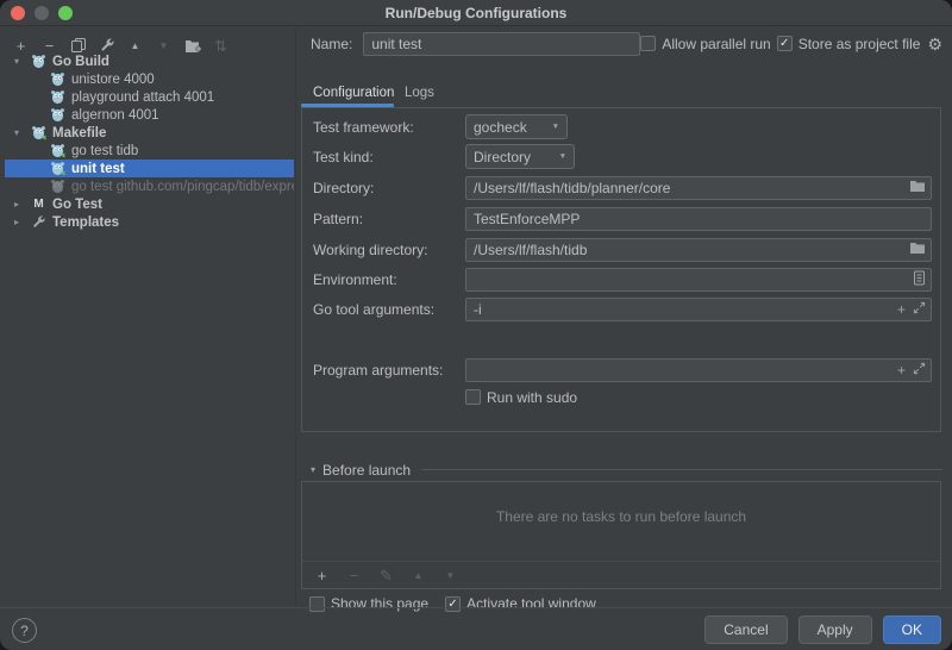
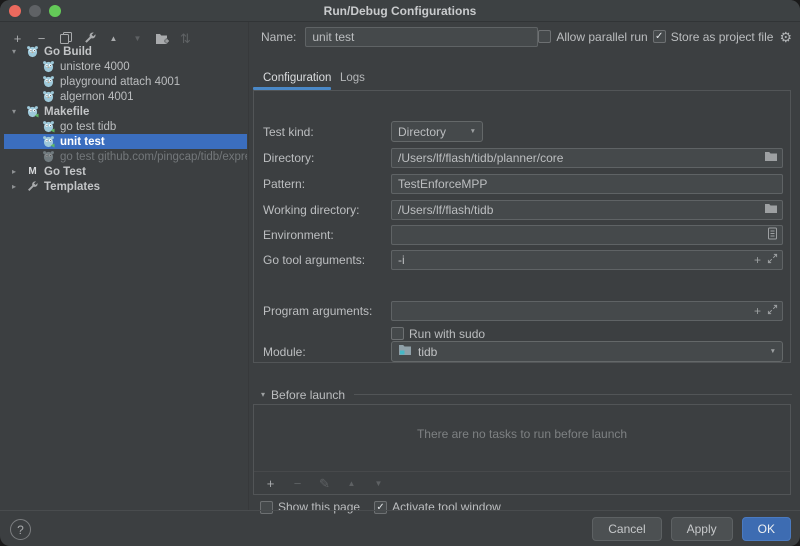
  Run/Debug Configurations
  +
  −
  ▲
  ▼
  ⇅
  ▾
  Go Build
  unistore 4000
  playground attach 4001
  algernon 4001
  ▾
  Makefile
  go test tidb
  unit test
  go test github.com/pingcap/tidb/expr
  ▸
  M
  Go Test
  ▸
  Templates
  Name:
  unit test
  Allow parallel run
  ✓
  Store as project file
  ⚙
  Configuration
  Logs
- Test framework:
- gocheck
  Test kind:
  Directory
  Directory:
  /Users/lf/flash/tidb/planner/core
  Pattern:
  TestEnforceMPP
  Working directory:
  /Users/lf/flash/tidb
  Environment:
  Go tool arguments:
  -i
  +
  Program arguments:
  +
  Run with sudo
+ Module:
+ tidb
  ▾
  Before launch
  There are no tasks to run before launch
  +
  −
  ✎
  ▲
  ▼
  Show this page
  ✓
  Activate tool window
  ?
  Cancel
  Apply
  OK
